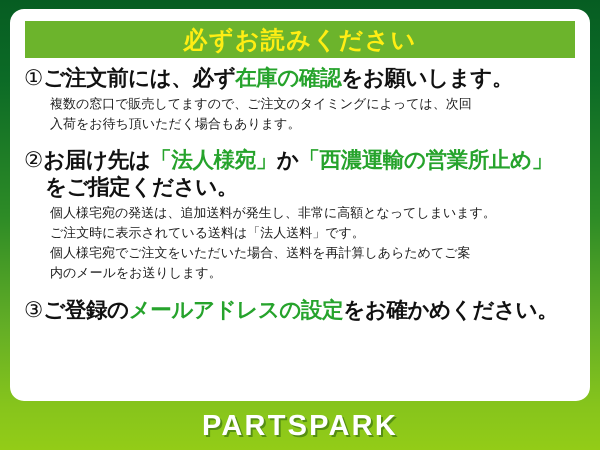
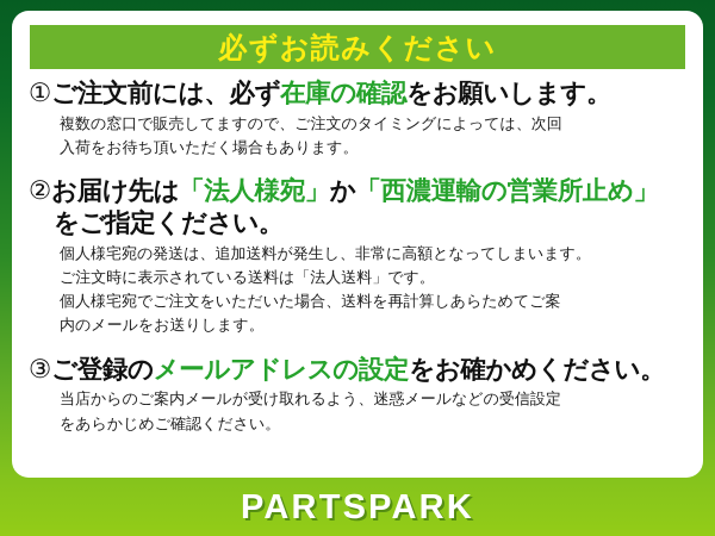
  必ずお読みください
  ①ご注文前には、必ず在庫の確認をお願いします。
  複数の窓口で販売してますので、ご注文のタイミングによっては、次回
  入荷をお待ち頂いただく場合もあります。
  ②お届け先は「法人様宛」か「西濃運輸の営業所止め」
  をご指定ください。
  個人様宅宛の発送は、追加送料が発生し、非常に高額となってしまいます。
  ご注文時に表示されている送料は「法人送料」です。
  個人様宅宛でご注文をいただいた場合、送料を再計算しあらためてご案
  内のメールをお送りします。
  ③ご登録のメールアドレスの設定をお確かめください。
+ 当店からのご案内メールが受け取れるよう、迷惑メールなどの受信設定
+ をあらかじめご確認ください。
  PARTSPARK
